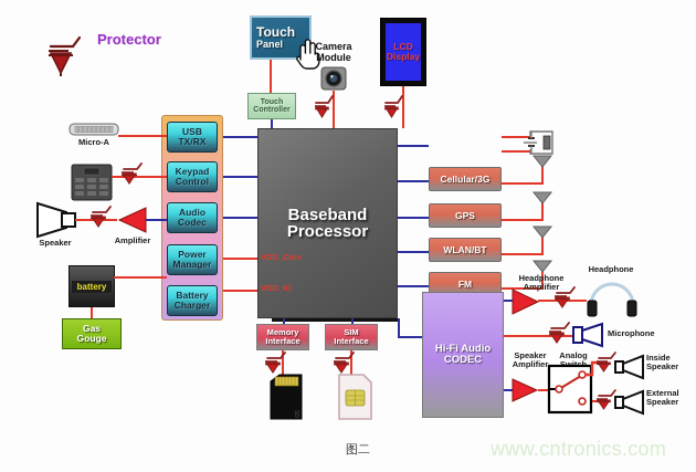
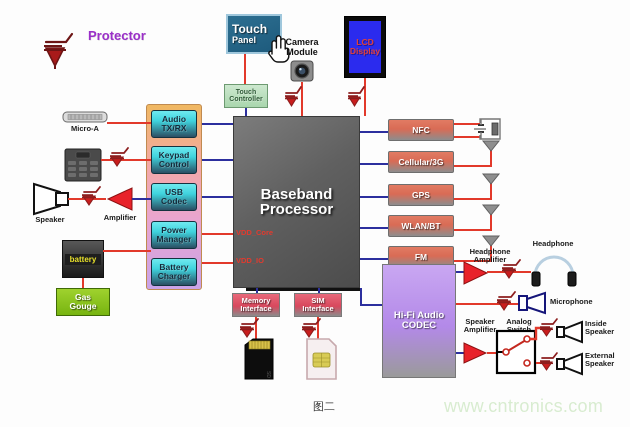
  Protector
  Touch
  Panel
  Camera
  Module
  LCD
  Display
  Baseband
  Processor
  VDD_Core
  VDD_IO
- USB
+ Audio
  TX/RX
  Keypad
  Control
- Audio
+ USB
  Codec
  Power
  Manager
  Battery
  Charger
  Micro-A
  Speaker
  Amplifier
  battery
  Gas
  Gouge
  Memory
  Interface
  SIM
  Interface
+ NFC
  Cellular/3G
  GPS
  WLAN/BT
  FM
  Hi-Fi Audio
  CODEC
  Headphone
  Amplifier
  Headphone
  Microphone
  Speaker
  Amplifier
  Analog
  Switch
  Inside
  Speaker
  External
  Speaker
  图二
  www.cntronics.com
